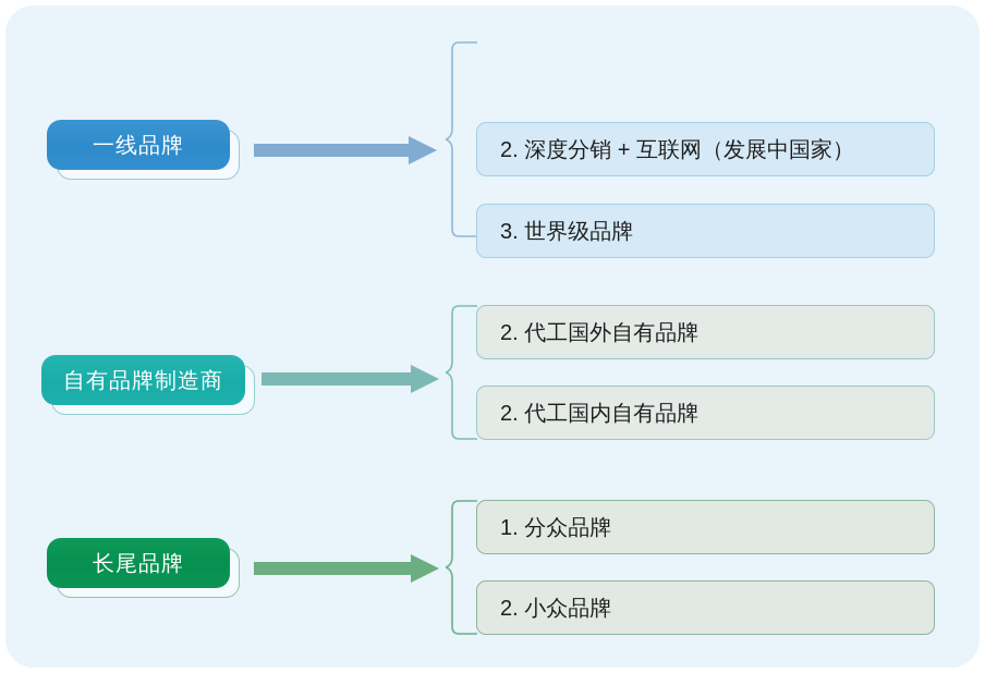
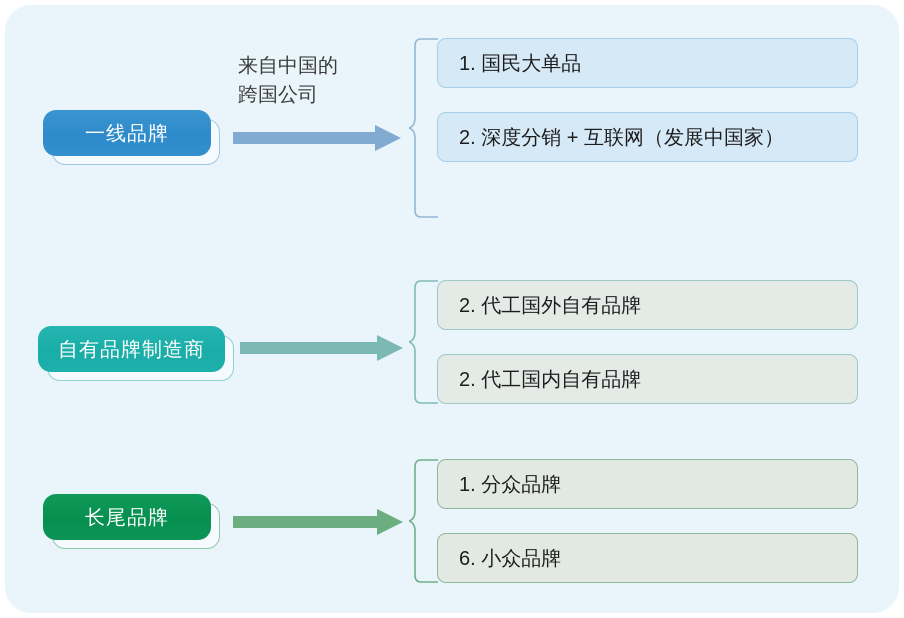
  一线品牌
+ 来自中国的
+ 跨国公司
+ 1. 国民大单品
  2. 深度分销 + 互联网（发展中国家）
- 3. 世界级品牌
  自有品牌制造商
  2. 代工国外自有品牌
  2. 代工国内自有品牌
  长尾品牌
  1. 分众品牌
- 2. 小众品牌
+ 6. 小众品牌
